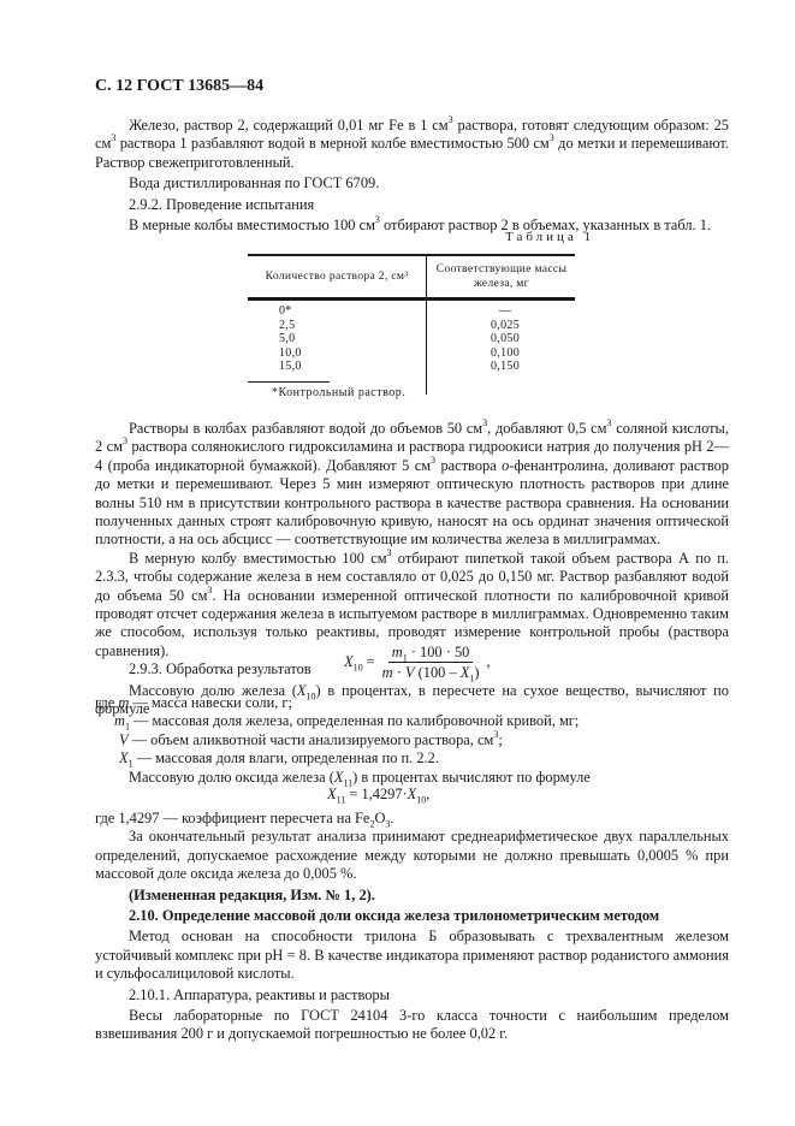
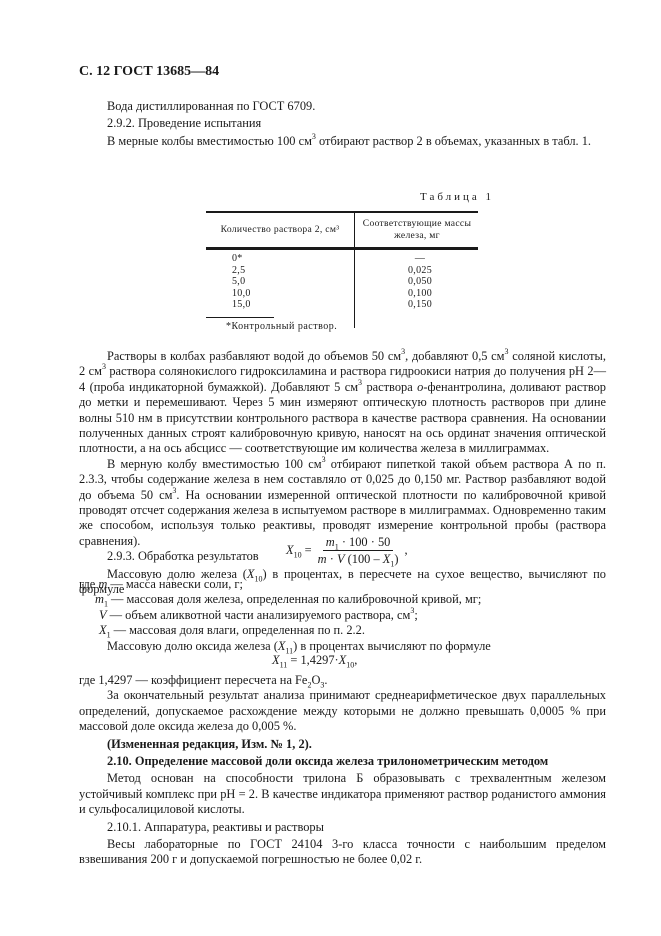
  С. 12 ГОСТ 13685—84
- Железо, раствор 2, содержащий 0,01 мг Fe в 1 см3 раствора, готовят следующим образом: 25 см3 раствора 1 разбавляют водой в мерной колбе вместимостью 500 см3 до метки и перемешивают. Раствор свежеприготовленный.
  Вода дистиллированная по ГОСТ 6709.
  2.9.2. Проведение испытания
  В мерные колбы вместимостью 100 см3 отбирают раствор 2 в объемах, указанных в табл. 1.
  Таблица 1
  Количество раствора 2, см³
  Соответствующие массы
  железа, мг
  0*
  2,5
  5,0
  10,0
  15,0
  —
  0,025
  0,050
  0,100
  0,150
  *Контрольный раствор.
  Растворы в колбах разбавляют водой до объемов 50 см3, добавляют 0,5 см3 соляной кислоты, 2 см3 раствора солянокислого гидроксиламина и раствора гидроокиси натрия до получения pH 2—4 (проба индикаторной бумажкой). Добавляют 5 см3 раствора о-фенантролина, доливают раствор до метки и перемешивают. Через 5 мин измеряют оптическую плотность растворов при длине волны 510 нм в присутствии контрольного раствора в качестве раствора сравнения. На основании полученных данных строят калибровочную кривую, наносят на ось ординат значения оптической плотности, а на ось абсцисс — соответствующие им количества железа в миллиграммах.
  В мерную колбу вместимостью 100 см3 отбирают пипеткой такой объем раствора А по п. 2.3.3, чтобы содержание железа в нем составляло от 0,025 до 0,150 мг. Раствор разбавляют водой до объема 50 см3. На основании измеренной оптической плотности по калибровочной кривой проводят отсчет содержания железа в испытуемом растворе в миллиграммах. Одновременно таким же способом, используя только реактивы, проводят измерение контрольной пробы (раствора сравнения).
  2.9.3. Обработка результатов
  Массовую долю железа (X10) в процентах, в пересчете на сухое вещество, вычисляют по формуле
  X10 =
  m1 · 100 · 50
  m · V (100 – X1)
  ,
  где m — масса навески соли, г;
  m1 — массовая доля железа, определенная по калибровочной кривой, мг;
  V — объем аликвотной части анализируемого раствора, см3;
  X1 — массовая доля влаги, определенная по п. 2.2.
  Массовую долю оксида железа (X11) в процентах вычисляют по формуле
  X11 = 1,4297·X10,
  где 1,4297 — коэффициент пересчета на Fe2O3.
  За окончательный результат анализа принимают среднеарифметическое двух параллельных определений, допускаемое расхождение между которыми не должно превышать 0,0005 % при массовой доле оксида железа до 0,005 %.
  (Измененная редакция, Изм. № 1, 2).
  2.10. Определение массовой доли оксида железа трилонометрическим методом
- Метод основан на способности трилона Б образовывать с трехвалентным железом устойчивый комплекс при pH = 8. В качестве индикатора применяют раствор роданистого аммония и сульфосалициловой кислоты.
+ Метод основан на способности трилона Б образовывать с трехвалентным железом устойчивый комплекс при pH = 2. В качестве индикатора применяют раствор роданистого аммония и сульфосалициловой кислоты.
  2.10.1. Аппаратура, реактивы и растворы
  Весы лабораторные по ГОСТ 24104 3-го класса точности с наибольшим пределом взвешивания 200 г и допускаемой погрешностью не более 0,02 г.
